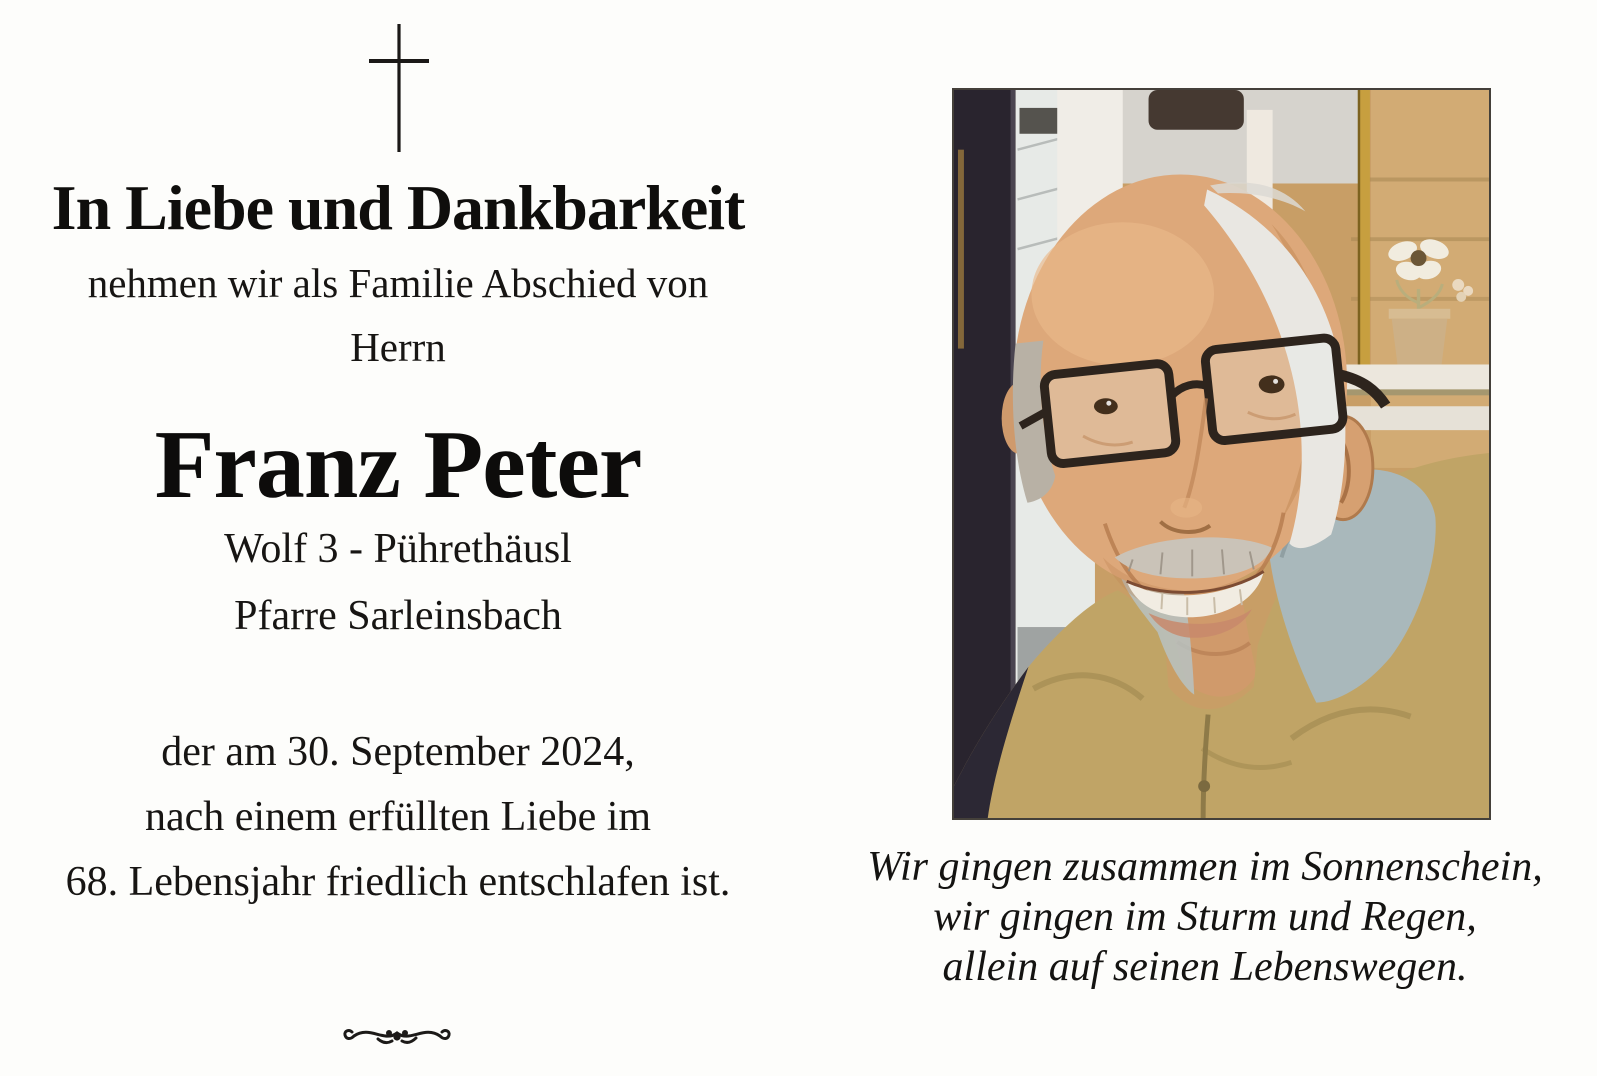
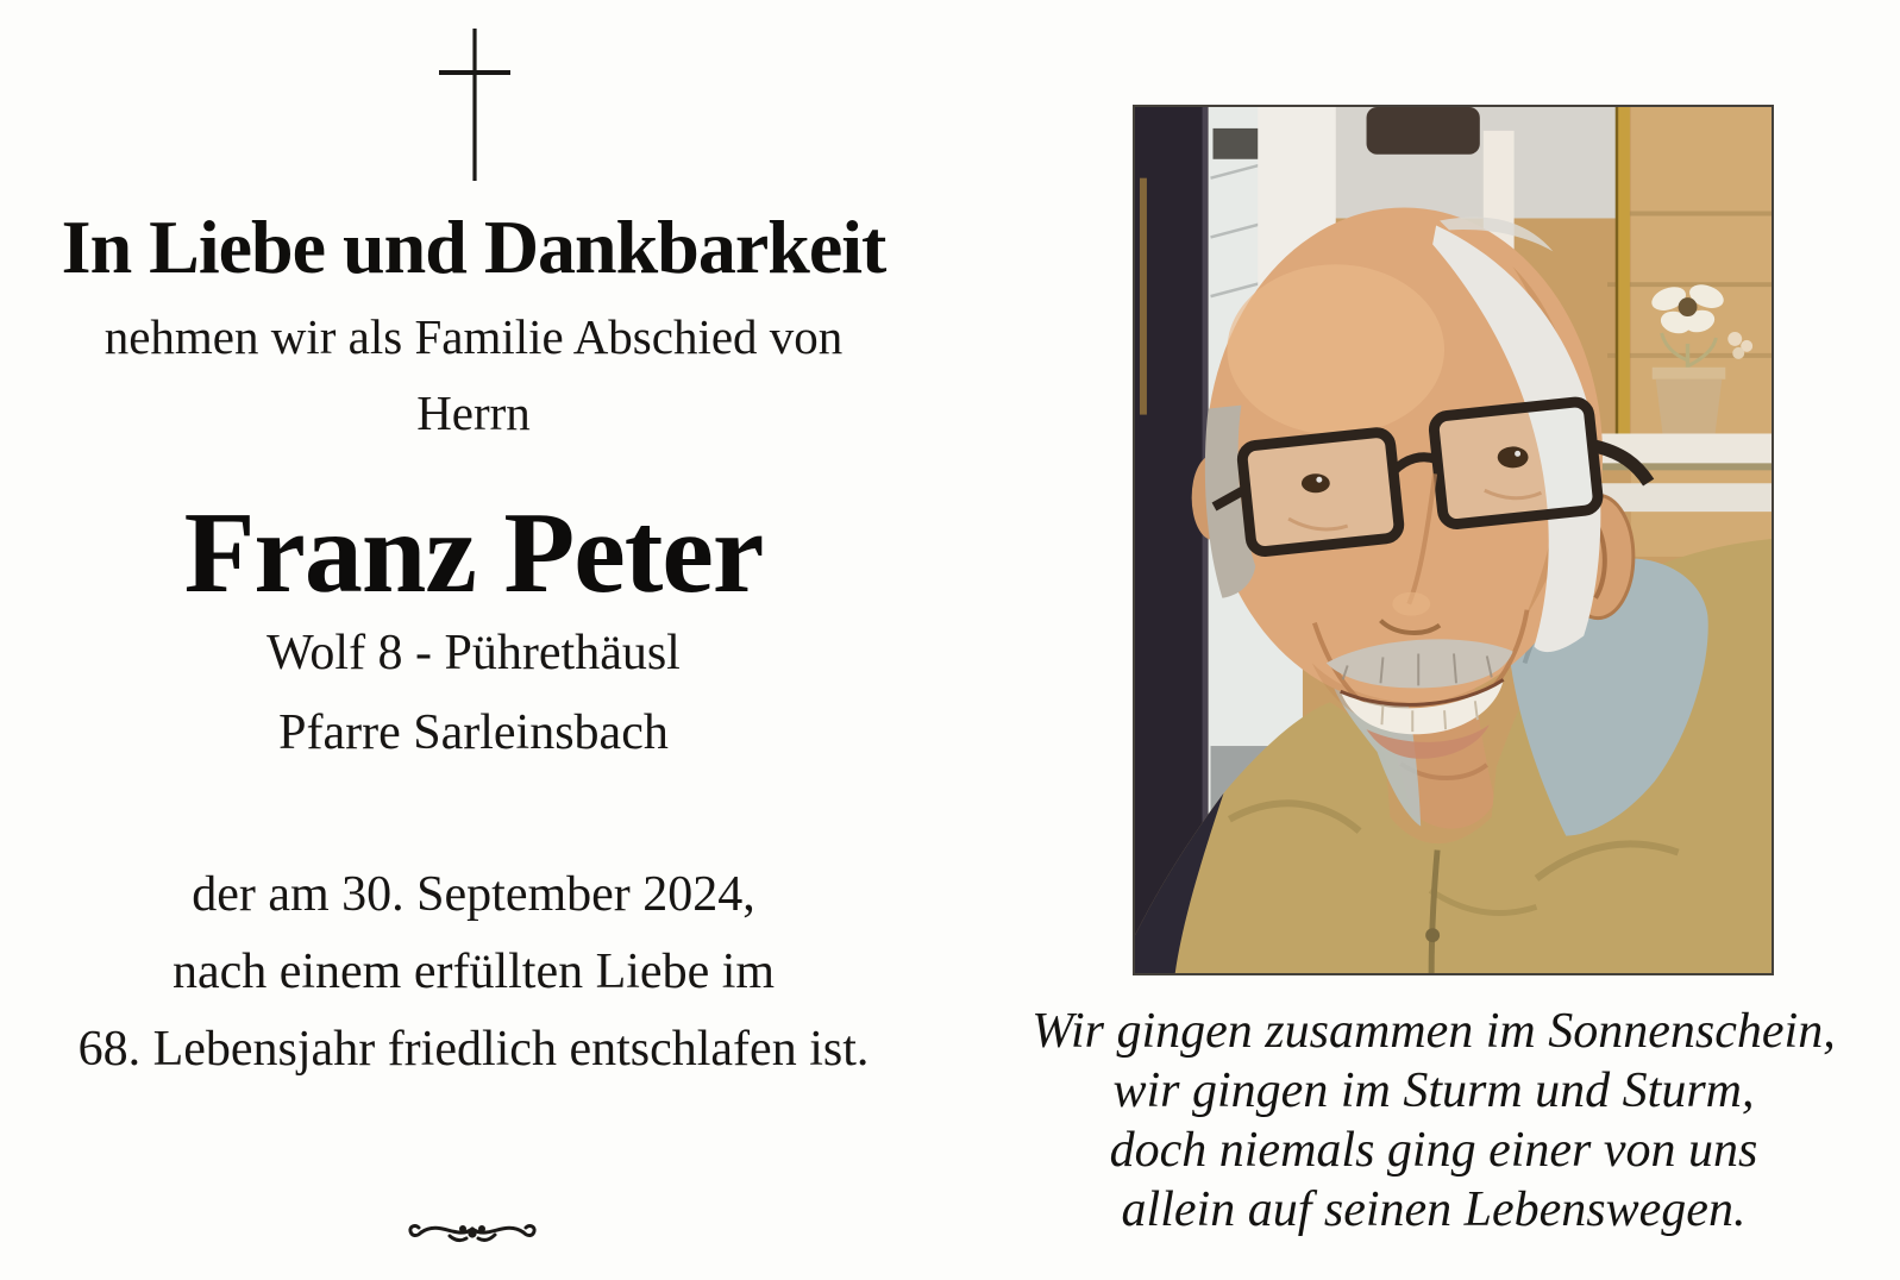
  In Liebe und Dankbarkeit
  nehmen wir als Familie Abschied von
  Herrn
  Franz Peter
- Wolf 3 - Pührethäusl
+ Wolf 8 - Pührethäusl
  Pfarre Sarleinsbach
  der am 30. September 2024,
  nach einem erfüllten Liebe im
  68. Lebensjahr friedlich entschlafen ist.
  Wir gingen zusammen im Sonnenschein,
- wir gingen im Sturm und Regen,
+ wir gingen im Sturm und Sturm,
+ doch niemals ging einer von uns
  allein auf seinen Lebenswegen.
